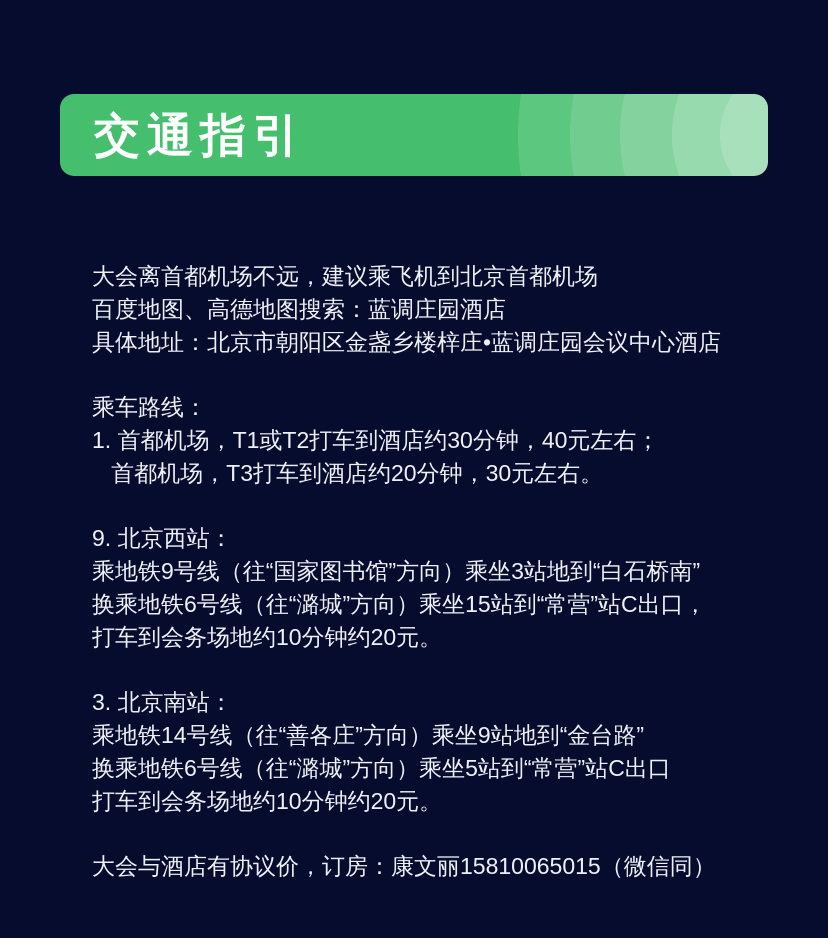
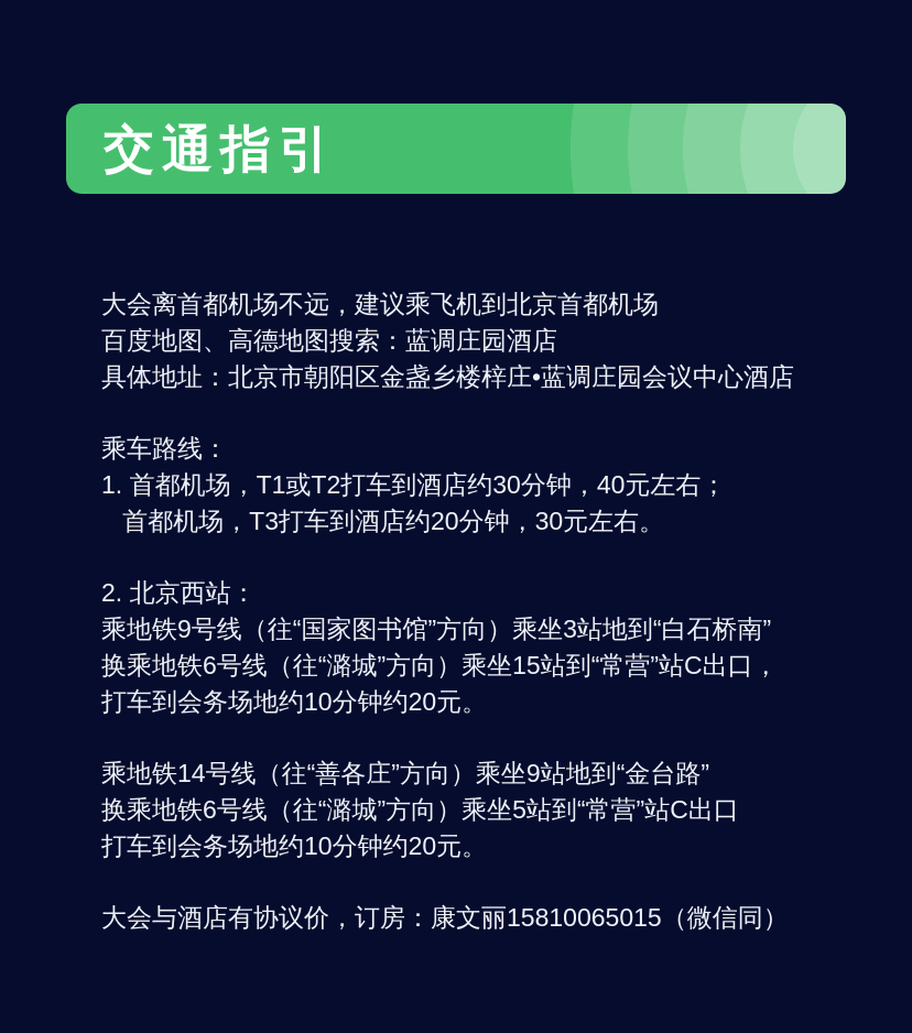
  交通指引
  大会离首都机场不远，建议乘飞机到北京首都机场
  百度地图、高德地图搜索：蓝调庄园酒店
  具体地址：北京市朝阳区金盏乡楼梓庄•蓝调庄园会议中心酒店
  乘车路线：
  1. 首都机场，T1或T2打车到酒店约30分钟，40元左右；
  首都机场，T3打车到酒店约20分钟，30元左右。
- 9. 北京西站：
+ 2. 北京西站：
  乘地铁9号线（往“国家图书馆”方向）乘坐3站地到“白石桥南”
  换乘地铁6号线（往“潞城”方向）乘坐15站到“常营”站C出口，
  打车到会务场地约10分钟约20元。
- 3. 北京南站：
  乘地铁14号线（往“善各庄”方向）乘坐9站地到“金台路”
  换乘地铁6号线（往“潞城”方向）乘坐5站到“常营”站C出口
  打车到会务场地约10分钟约20元。
  大会与酒店有协议价，订房：康文丽15810065015（微信同）
